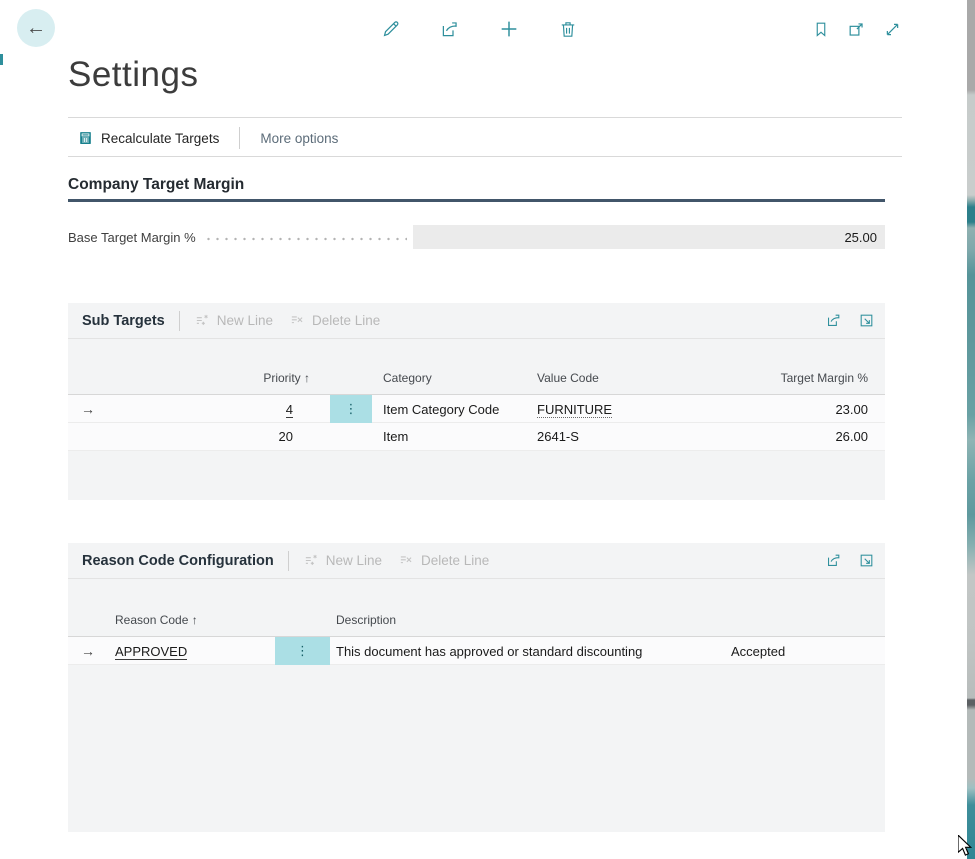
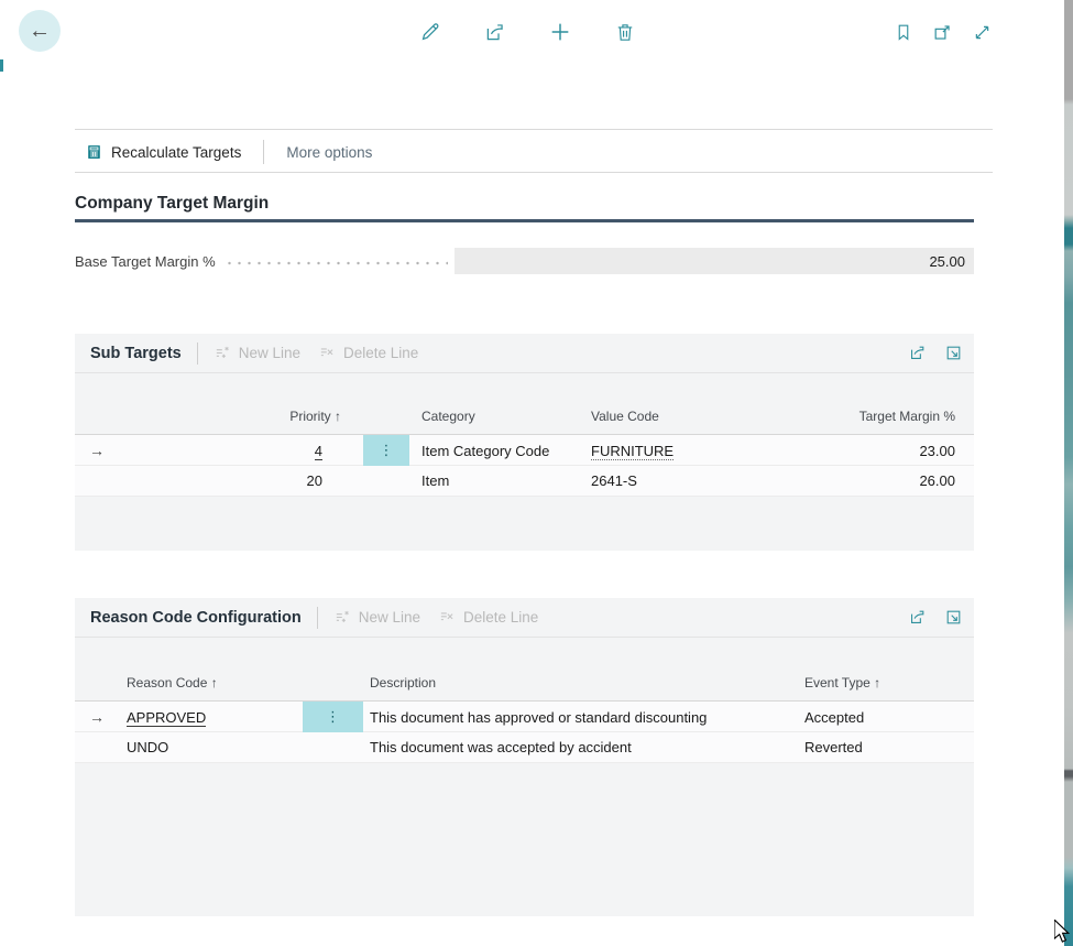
  ←
- Settings
  Recalculate Targets
  More options
  Company Target Margin
  Base Target Margin %
  25.00
  Sub Targets
  New Line
  Delete Line
  Priority ↑
  Category
  Value Code
  Target Margin %
  →
  4
  ⋮
  Item Category Code
  FURNITURE
  23.00
  20
  Item
  2641-S
  26.00
  Reason Code Configuration
  New Line
  Delete Line
  Reason Code ↑
  Description
+ Event Type ↑
  →
  APPROVED
  ⋮
  This document has approved or standard discounting
  Accepted
+ UNDO
+ This document was accepted by accident
+ Reverted
